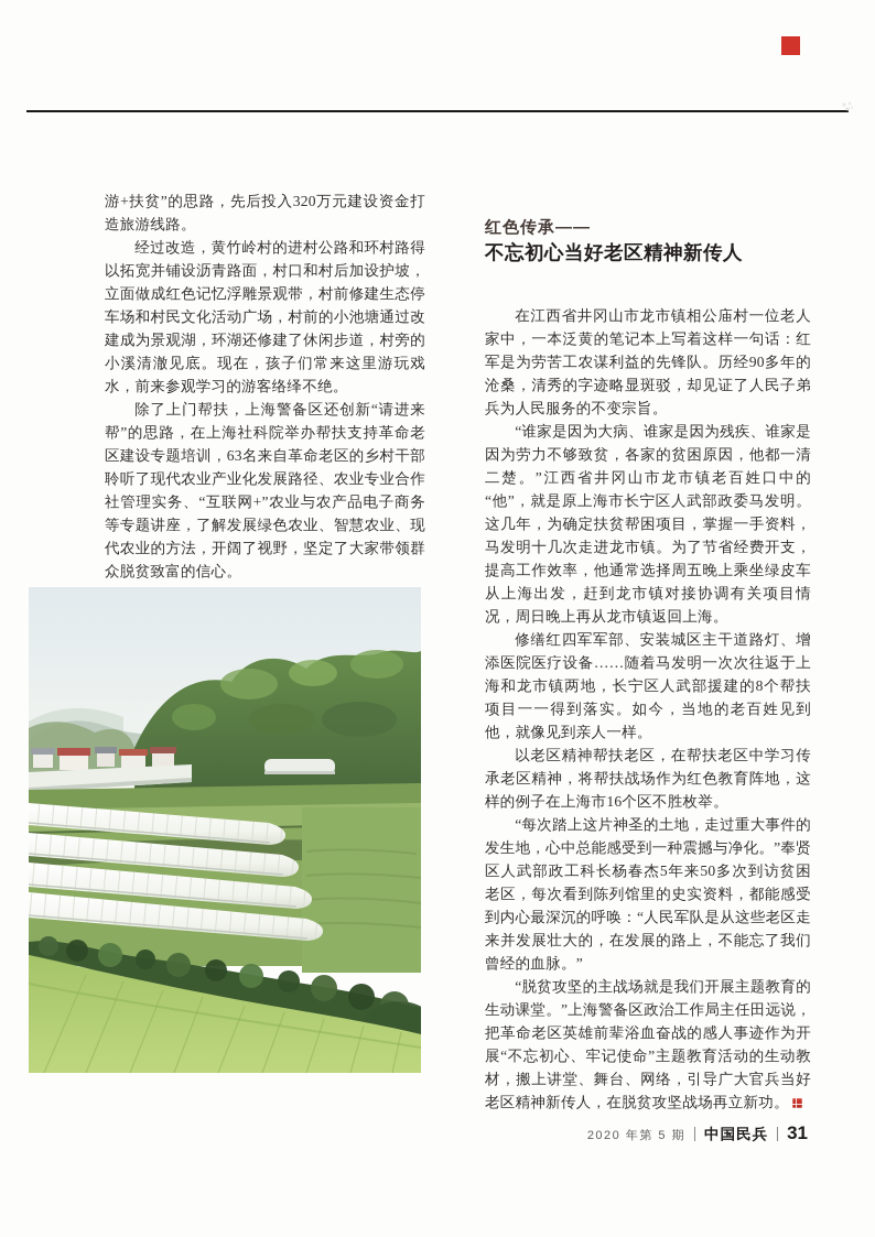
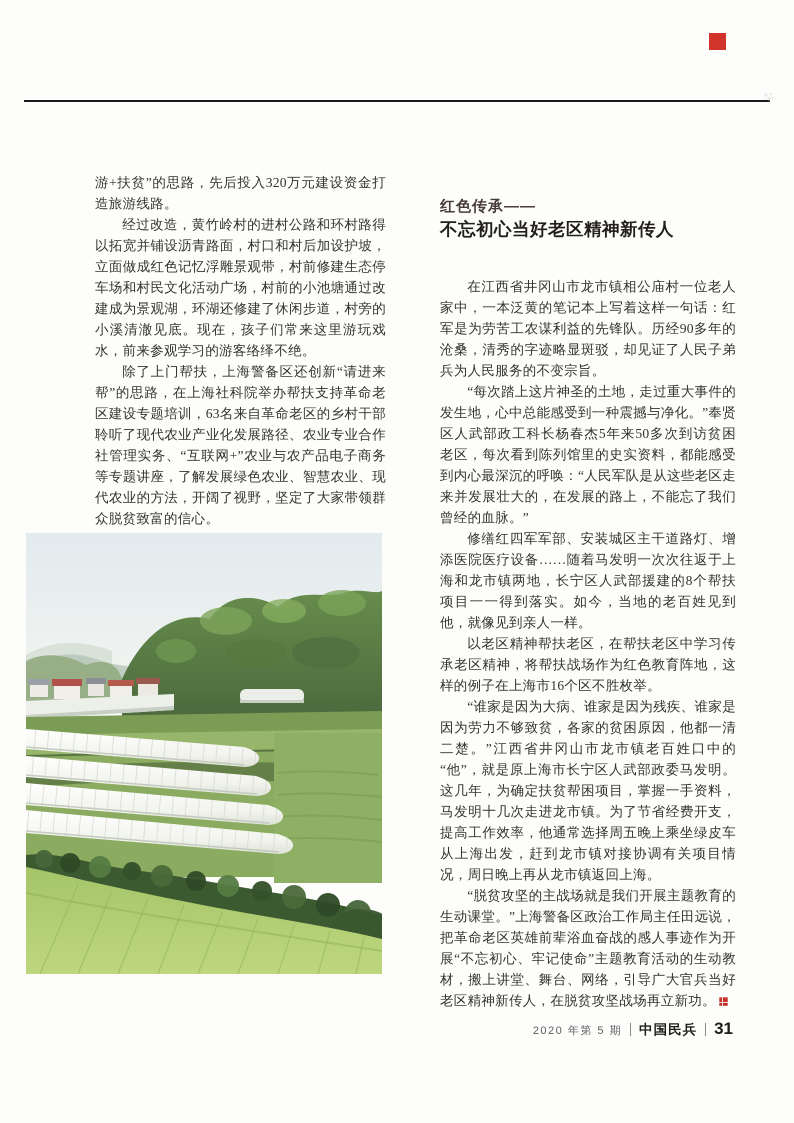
  游+扶贫”的思路，先后投入320万元建设资金打造旅游线路。
  经过改造，黄竹岭村的进村公路和环村路得以拓宽并铺设沥青路面，村口和村后加设护坡，立面做成红色记忆浮雕景观带，村前修建生态停车场和村民文化活动广场，村前的小池塘通过改建成为景观湖，环湖还修建了休闲步道，村旁的小溪清澈见底。现在，孩子们常来这里游玩戏水，前来参观学习的游客络绎不绝。
  除了上门帮扶，上海警备区还创新“请进来帮”的思路，在上海社科院举办帮扶支持革命老区建设专题培训，63名来自革命老区的乡村干部聆听了现代农业产业化发展路径、农业专业合作社管理实务、“互联网+”农业与农产品电子商务等专题讲座，了解发展绿色农业、智慧农业、现代农业的方法，开阔了视野，坚定了大家带领群众脱贫致富的信心。
  红色传承——
  不忘初心当好老区精神新传人
  在江西省井冈山市龙市镇相公庙村一位老人家中，一本泛黄的笔记本上写着这样一句话：红军是为劳苦工农谋利益的先锋队。历经90多年的沧桑，清秀的字迹略显斑驳，却见证了人民子弟兵为人民服务的不变宗旨。
- “谁家是因为大病、谁家是因为残疾、谁家是因为劳力不够致贫，各家的贫困原因，他都一清二楚。”江西省井冈山市龙市镇老百姓口中的“他”，就是原上海市长宁区人武部政委马发明。这几年，为确定扶贫帮困项目，掌握一手资料，马发明十几次走进龙市镇。为了节省经费开支，提高工作效率，他通常选择周五晚上乘坐绿皮车从上海出发，赶到龙市镇对接协调有关项目情况，周日晚上再从龙市镇返回上海。
+ “每次踏上这片神圣的土地，走过重大事件的发生地，心中总能感受到一种震撼与净化。”奉贤区人武部政工科长杨春杰5年来50多次到访贫困老区，每次看到陈列馆里的史实资料，都能感受到内心最深沉的呼唤：“人民军队是从这些老区走来并发展壮大的，在发展的路上，不能忘了我们曾经的血脉。”
  修缮红四军军部、安装城区主干道路灯、增添医院医疗设备……随着马发明一次次往返于上海和龙市镇两地，长宁区人武部援建的8个帮扶项目一一得到落实。如今，当地的老百姓见到他，就像见到亲人一样。
  以老区精神帮扶老区，在帮扶老区中学习传承老区精神，将帮扶战场作为红色教育阵地，这样的例子在上海市16个区不胜枚举。
- “每次踏上这片神圣的土地，走过重大事件的发生地，心中总能感受到一种震撼与净化。”奉贤区人武部政工科长杨春杰5年来50多次到访贫困老区，每次看到陈列馆里的史实资料，都能感受到内心最深沉的呼唤：“人民军队是从这些老区走来并发展壮大的，在发展的路上，不能忘了我们曾经的血脉。”
+ “谁家是因为大病、谁家是因为残疾、谁家是因为劳力不够致贫，各家的贫困原因，他都一清二楚。”江西省井冈山市龙市镇老百姓口中的“他”，就是原上海市长宁区人武部政委马发明。这几年，为确定扶贫帮困项目，掌握一手资料，马发明十几次走进龙市镇。为了节省经费开支，提高工作效率，他通常选择周五晚上乘坐绿皮车从上海出发，赶到龙市镇对接协调有关项目情况，周日晚上再从龙市镇返回上海。
  “脱贫攻坚的主战场就是我们开展主题教育的生动课堂。”上海警备区政治工作局主任田远说，把革命老区英雄前辈浴血奋战的感人事迹作为开展“不忘初心、牢记使命”主题教育活动的生动教材，搬上讲堂、舞台、网络，引导广大官兵当好老区精神新传人，在脱贫攻坚战场再立新功。
  2020 年第 5 期
  中国民兵
  31
